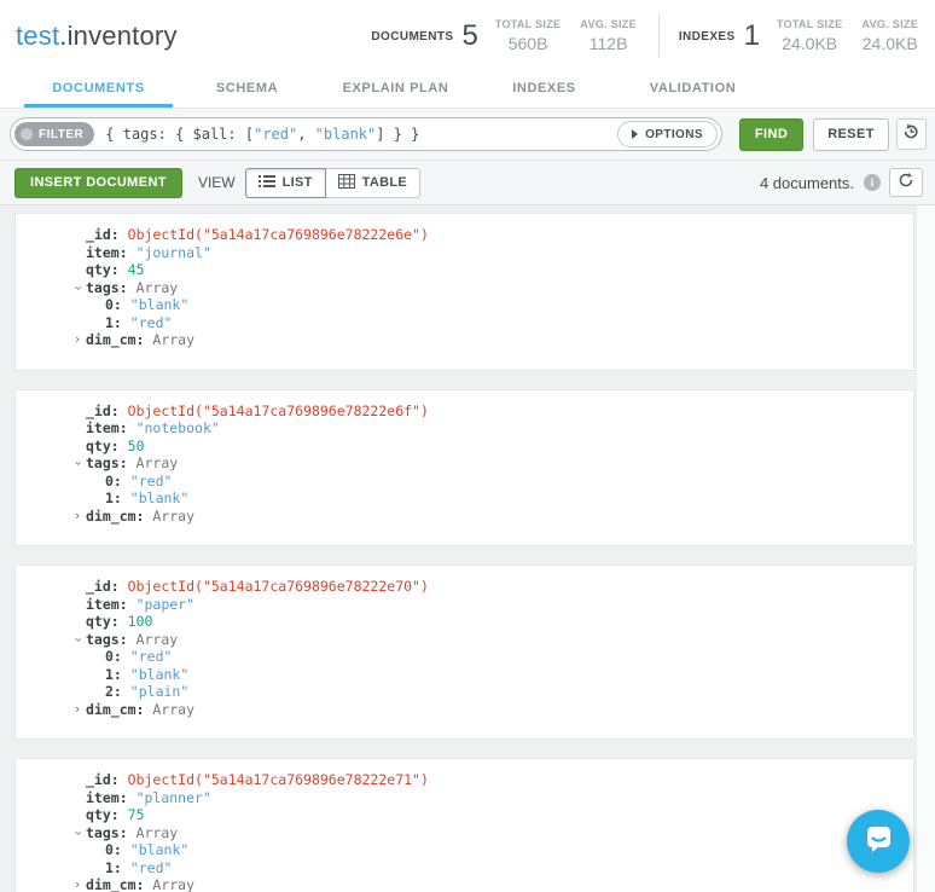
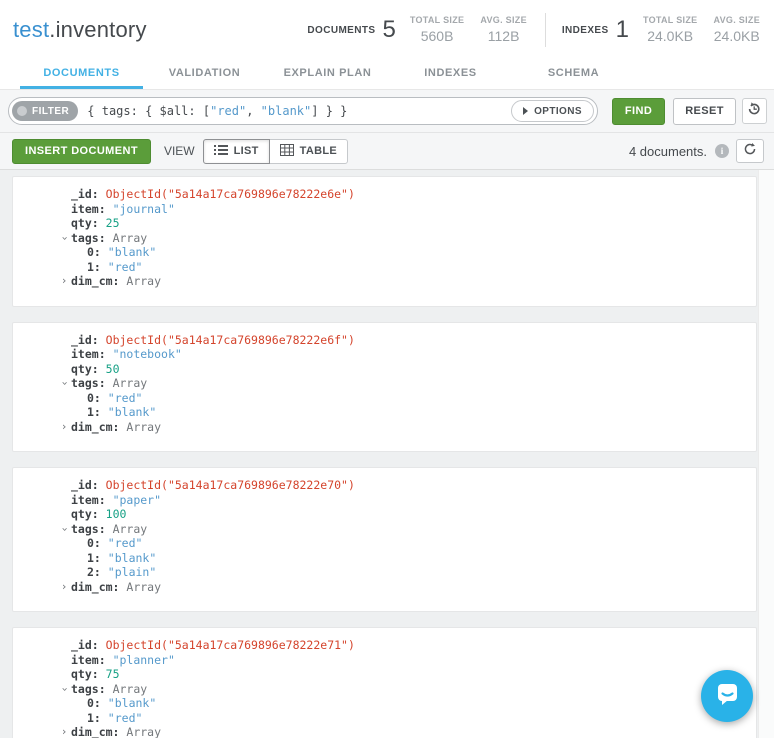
  test.inventory
  DOCUMENTS
  5
  TOTAL SIZE
  560B
  AVG. SIZE
  112B
  INDEXES
  1
  TOTAL SIZE
  24.0KB
  AVG. SIZE
  24.0KB
  DOCUMENTS
- SCHEMA
+ VALIDATION
  EXPLAIN PLAN
  INDEXES
- VALIDATION
+ SCHEMA
  FILTER
  { tags: { $all: ["red", "blank"] } }
  OPTIONS
  FIND
  RESET
  INSERT DOCUMENT
  VIEW
  LIST
  TABLE
  4 documents.
  _id: ObjectId("5a14a17ca769896e78222e6e")
  item: "journal"
- qty: 45
+ qty: 25
  tags: Array
  0: "blank"
  1: "red"
  ›
  dim_cm: Array
  _id: ObjectId("5a14a17ca769896e78222e6f")
  item: "notebook"
  qty: 50
  tags: Array
  0: "red"
  1: "blank"
  ›
  dim_cm: Array
  _id: ObjectId("5a14a17ca769896e78222e70")
  item: "paper"
  qty: 100
  tags: Array
  0: "red"
  1: "blank"
  2: "plain"
  ›
  dim_cm: Array
  _id: ObjectId("5a14a17ca769896e78222e71")
  item: "planner"
  qty: 75
  tags: Array
  0: "blank"
  1: "red"
  ›
  dim_cm: Array
